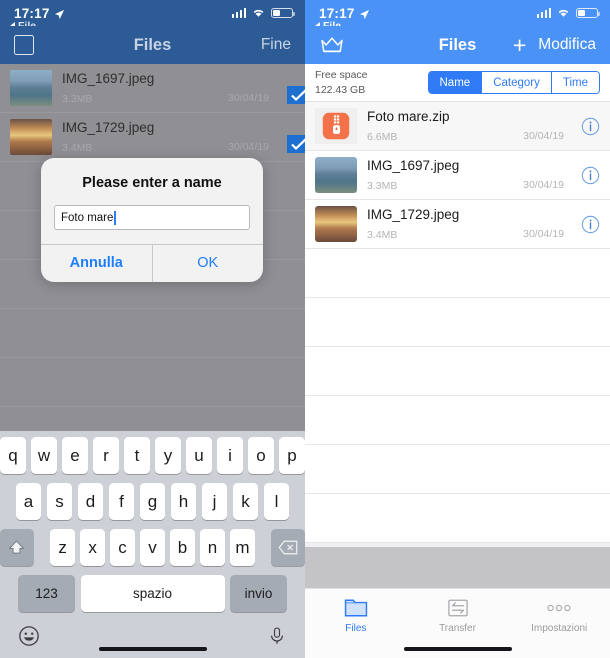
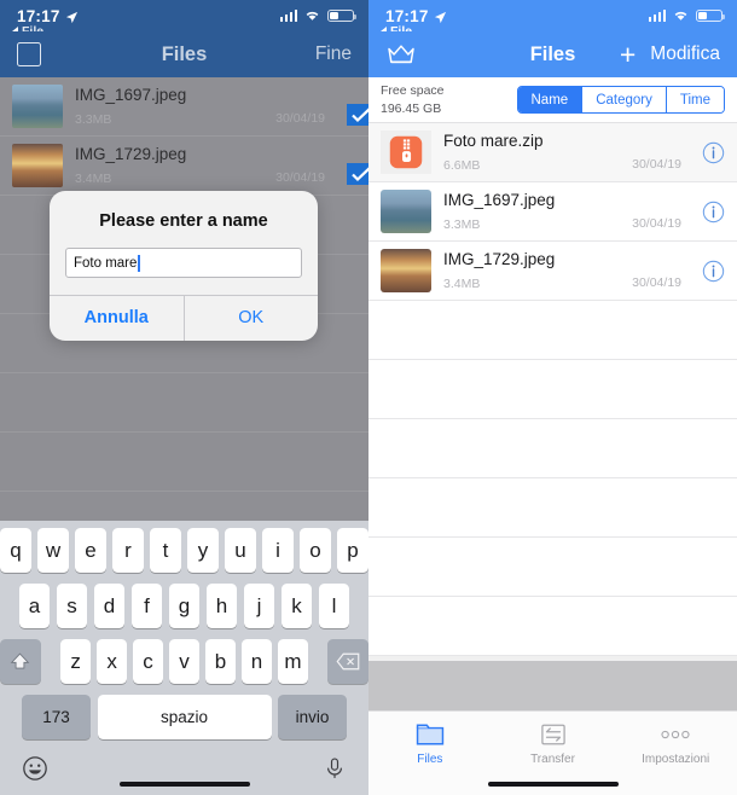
  17:17
  Files
  Fine
  IMG_1697.jpeg
  30/04/19
  IMG_1729.jpeg
  3.4MB
  30/04/19
  Please enter a name
  Foto mare
  Annulla
  OK
  q
  w
  e
  r
  t
  y
  u
  i
  o
  p
  a
  s
  d
  f
  g
  h
  j
  k
  l
  z
  x
  c
  v
  b
  n
  m
- 123
+ 173
  spazio
  invio
  17:17
  Files
  +
  Modifica
  Free space
- 122.43 GB
+ 196.45 GB
  Name
  Category
  Time
  Foto mare.zip
  6.6MB
  30/04/19
  IMG_1697.jpeg
  3.3MB
  30/04/19
  IMG_1729.jpeg
  3.4MB
  30/04/19
  Files
  Transfer
  Impostazioni
